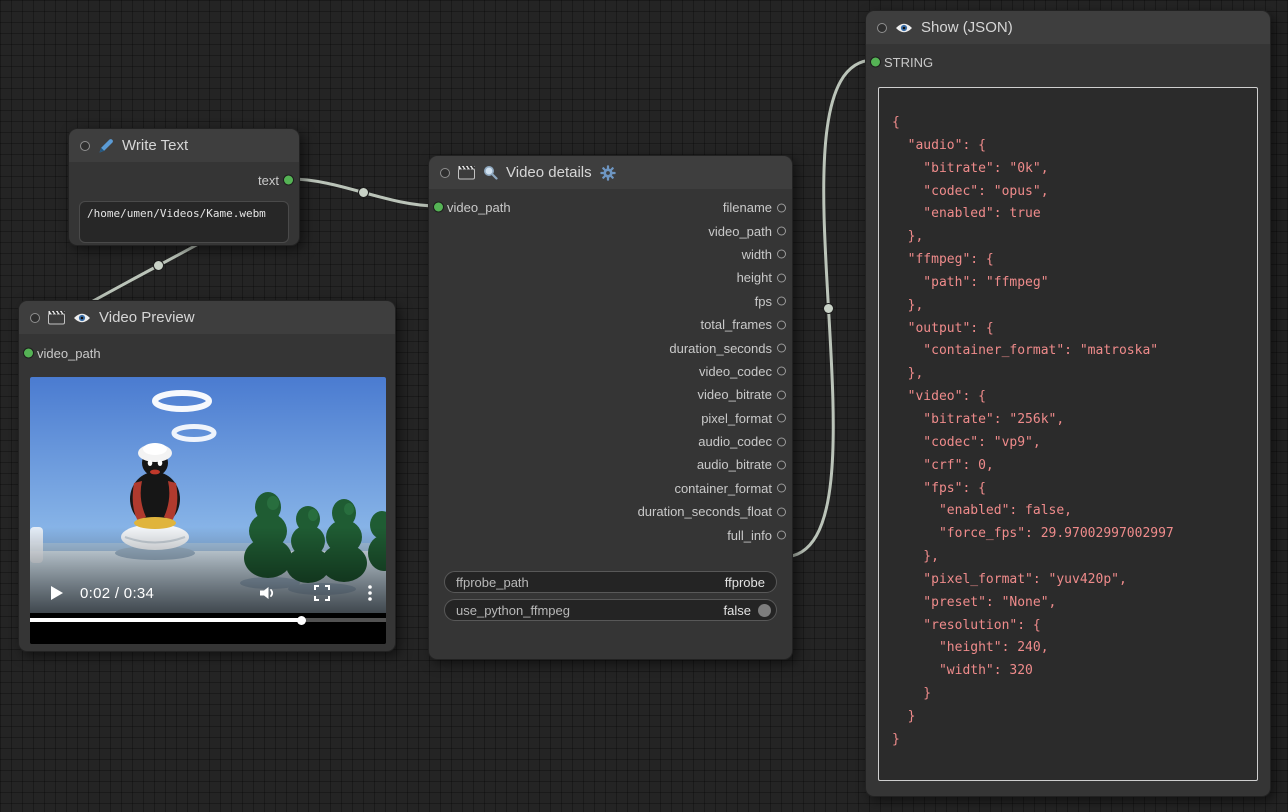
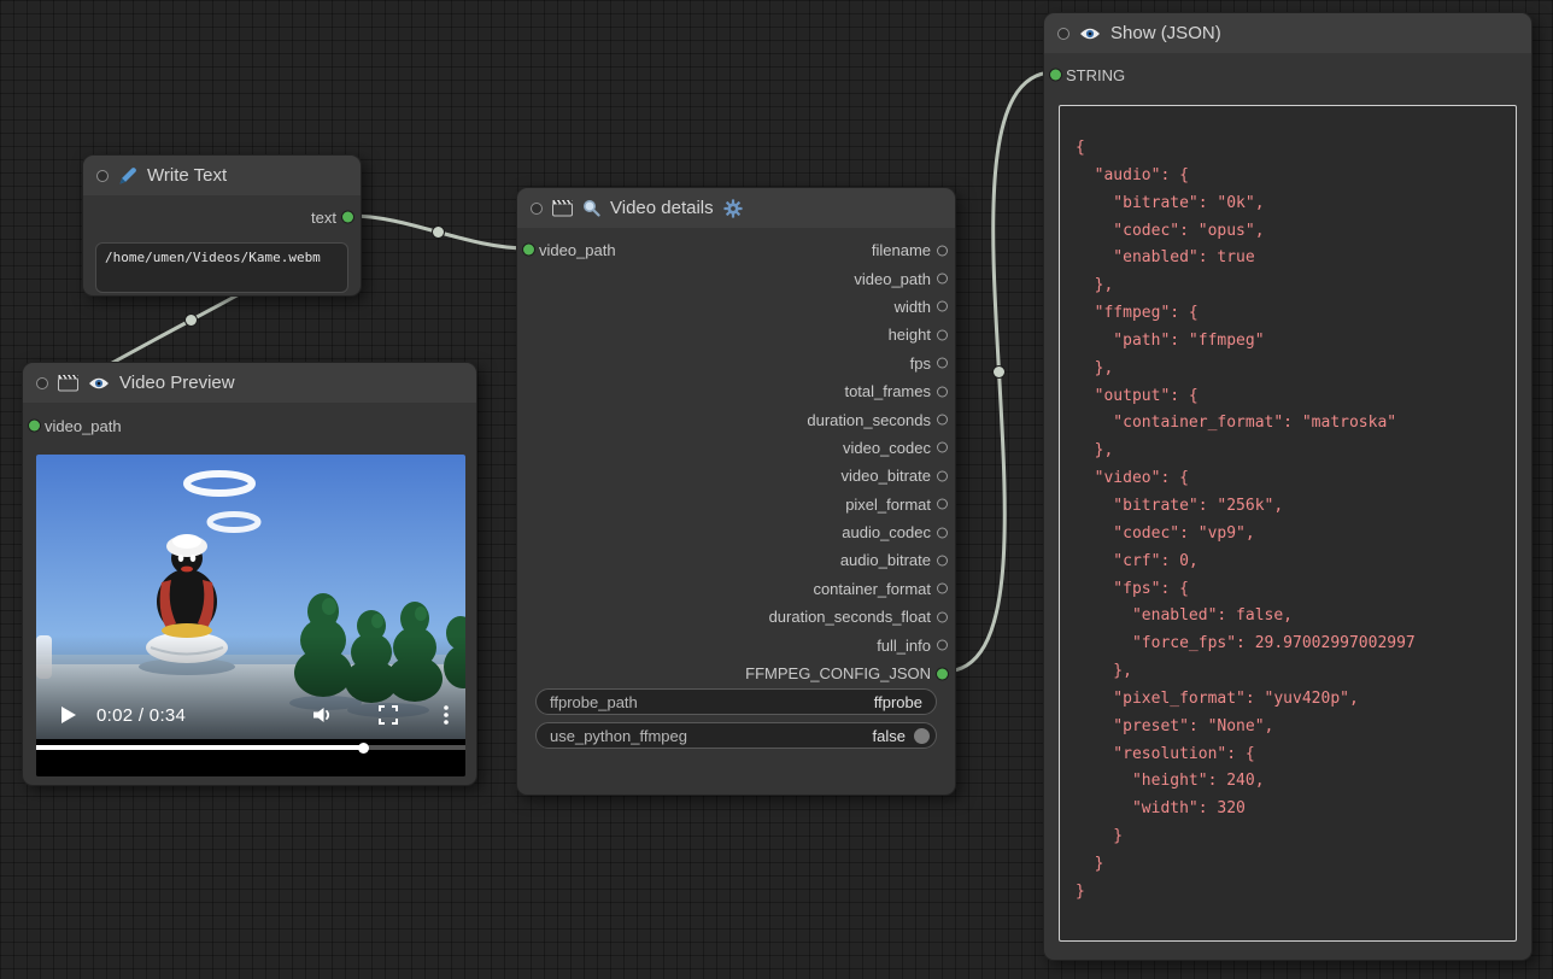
  Write Text
  text
  /home/umen/Videos/Kame.webm
  Video Preview
  video_path
  0:02 / 0:34
  Video details
  video_path
  filename
  video_path
  width
  height
  fps
  total_frames
  duration_seconds
  video_codec
  video_bitrate
  pixel_format
  audio_codec
  audio_bitrate
  container_format
  duration_seconds_float
  full_info
+ FFMPEG_CONFIG_JSON
  ffprobe_path
  ffprobe
  use_python_ffmpeg
  false
  Show (JSON)
  STRING
  {
  "audio": {
  "bitrate": "0k",
  "codec": "opus",
  "enabled": true
  },
  "ffmpeg": {
  "path": "ffmpeg"
  },
  "output": {
  "container_format": "matroska"
  },
  "video": {
  "bitrate": "256k",
  "codec": "vp9",
  "crf": 0,
  "fps": {
  "enabled": false,
  "force_fps": 29.97002997002997
  },
  "pixel_format": "yuv420p",
  "preset": "None",
  "resolution": {
  "height": 240,
  "width": 320
  }
  }
  }
